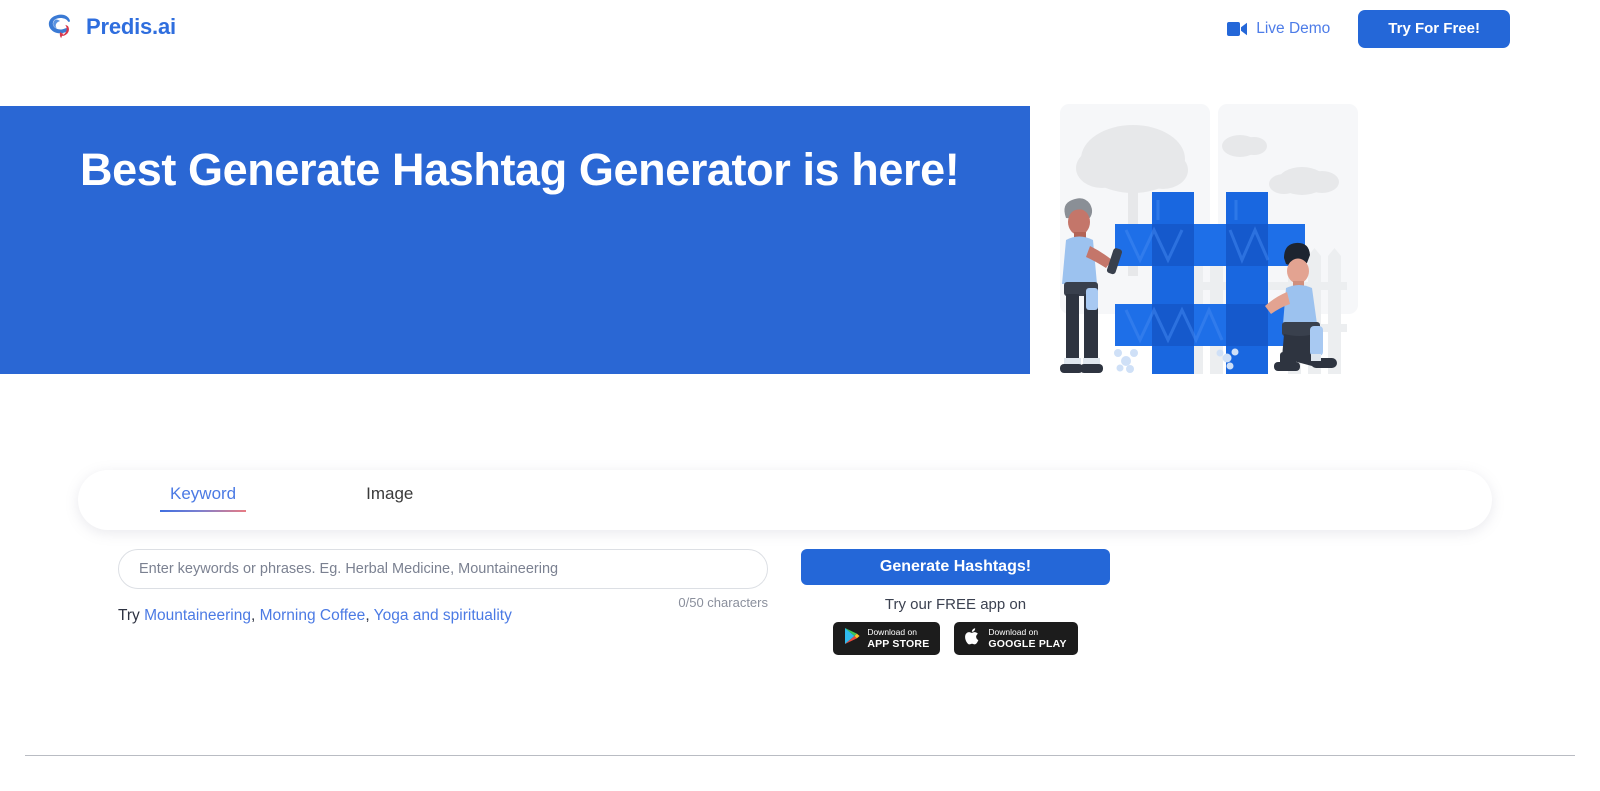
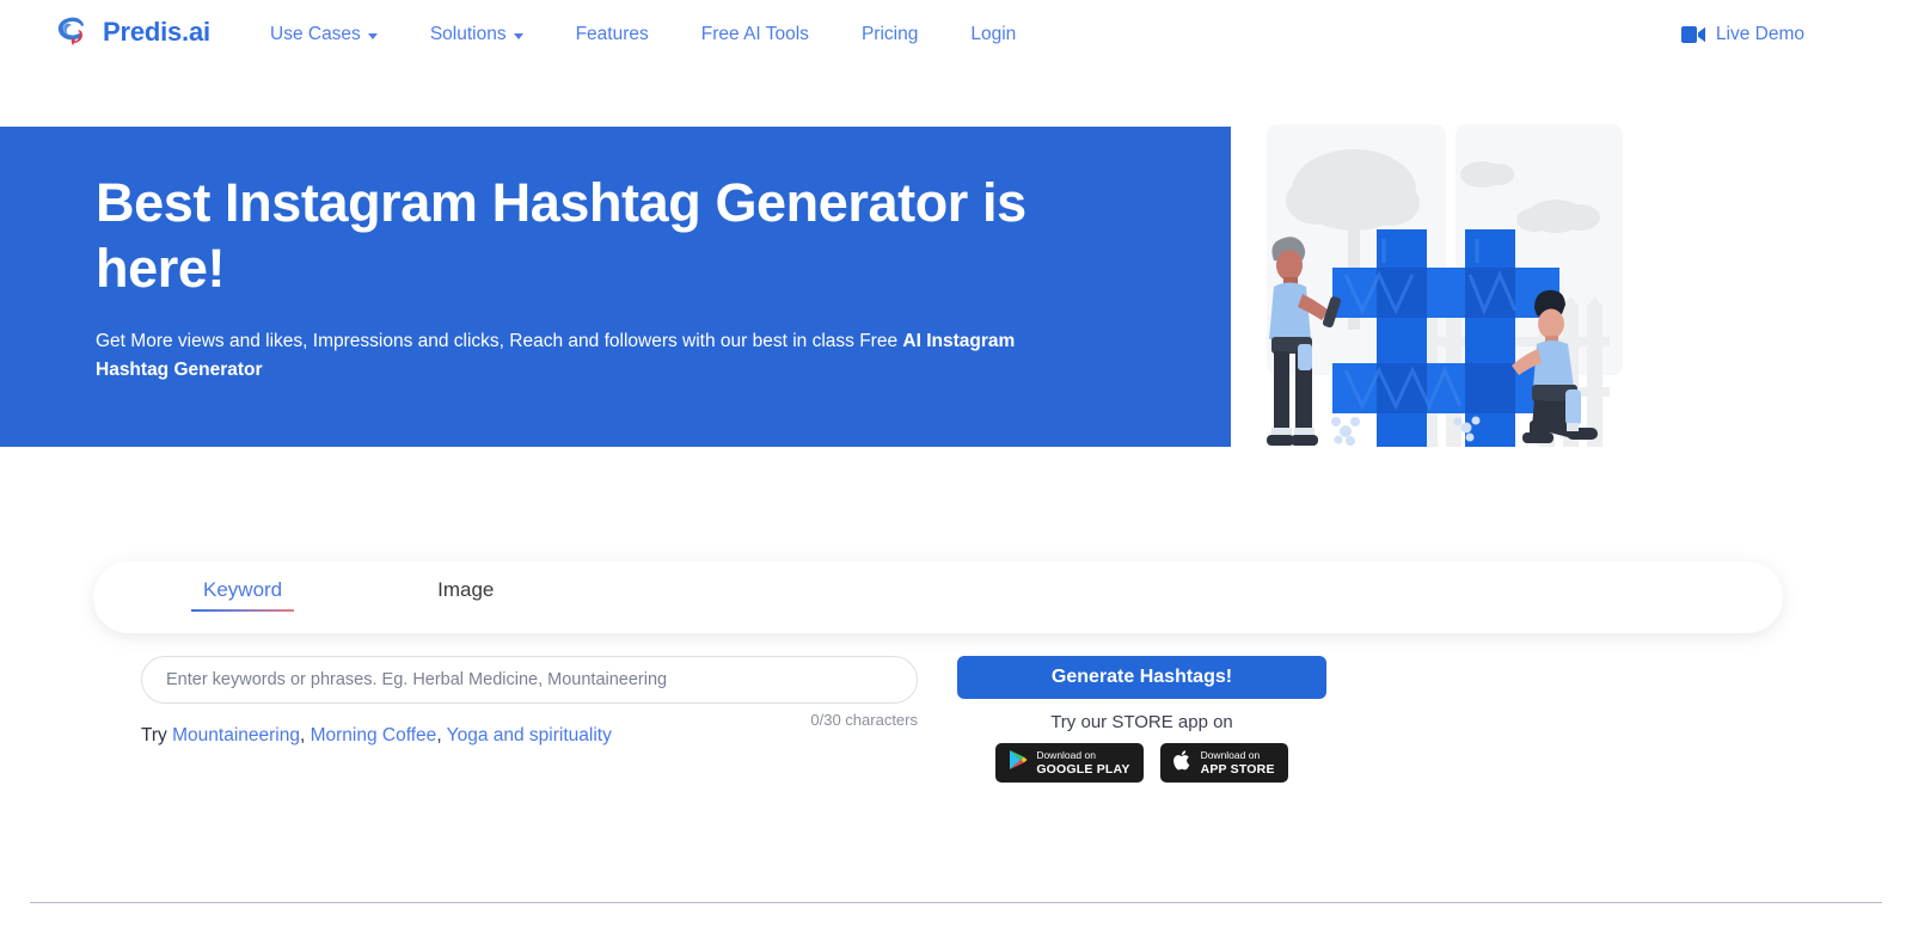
  Predis.ai
+ Use Cases
+ Solutions
+ Features
+ Free AI Tools
+ Pricing
+ Login
  Live Demo
- Try For Free!
- Best Generate Hashtag Generator is here!
+ Best Instagram Hashtag Generator is here!
+ Get More views and likes, Impressions and clicks, Reach and followers with our best in class Free AI Instagram Hashtag Generator
  Keyword
  Image
  Enter keywords or phrases. Eg. Herbal Medicine, Mountaineering
- 0/50 characters
+ 0/30 characters
  Try Mountaineering, Morning Coffee, Yoga and spirituality
  Generate Hashtags!
- Try our FREE app on
+ Try our STORE app on
  Download on
- APP STORE
+ GOOGLE PLAY
  Download on
- GOOGLE PLAY
+ APP STORE
